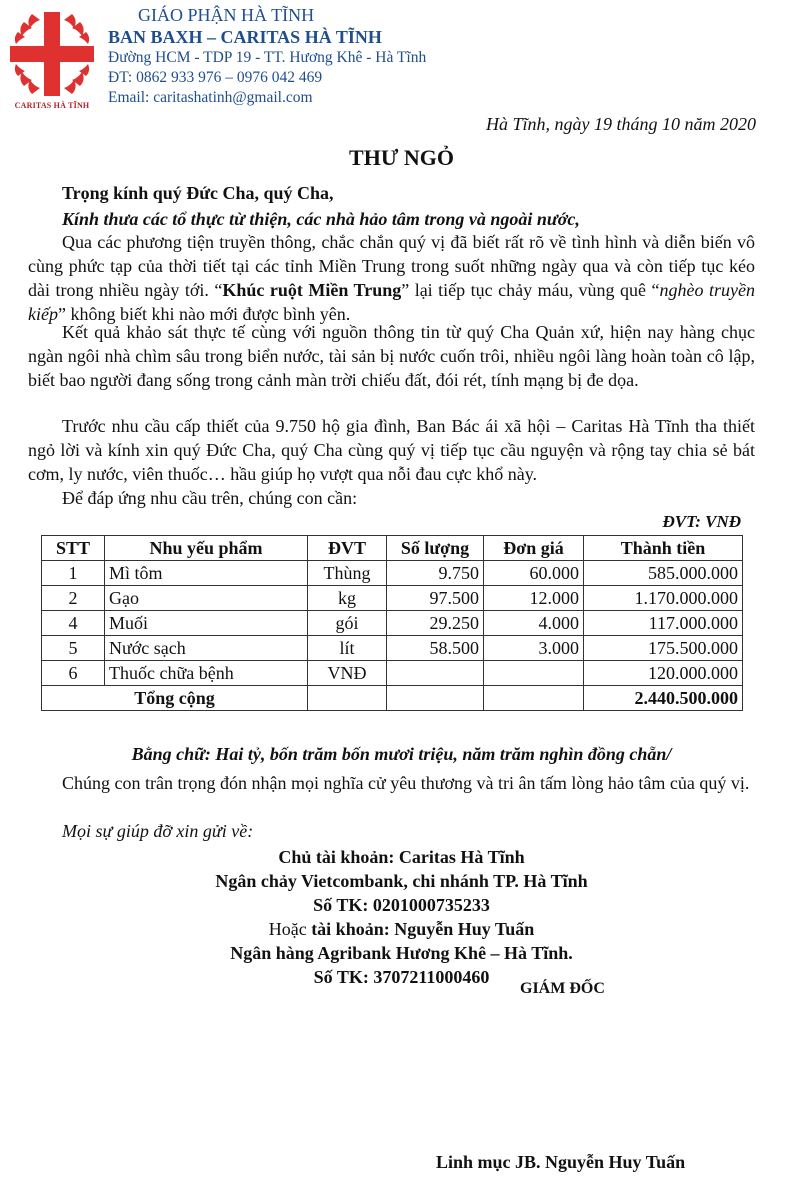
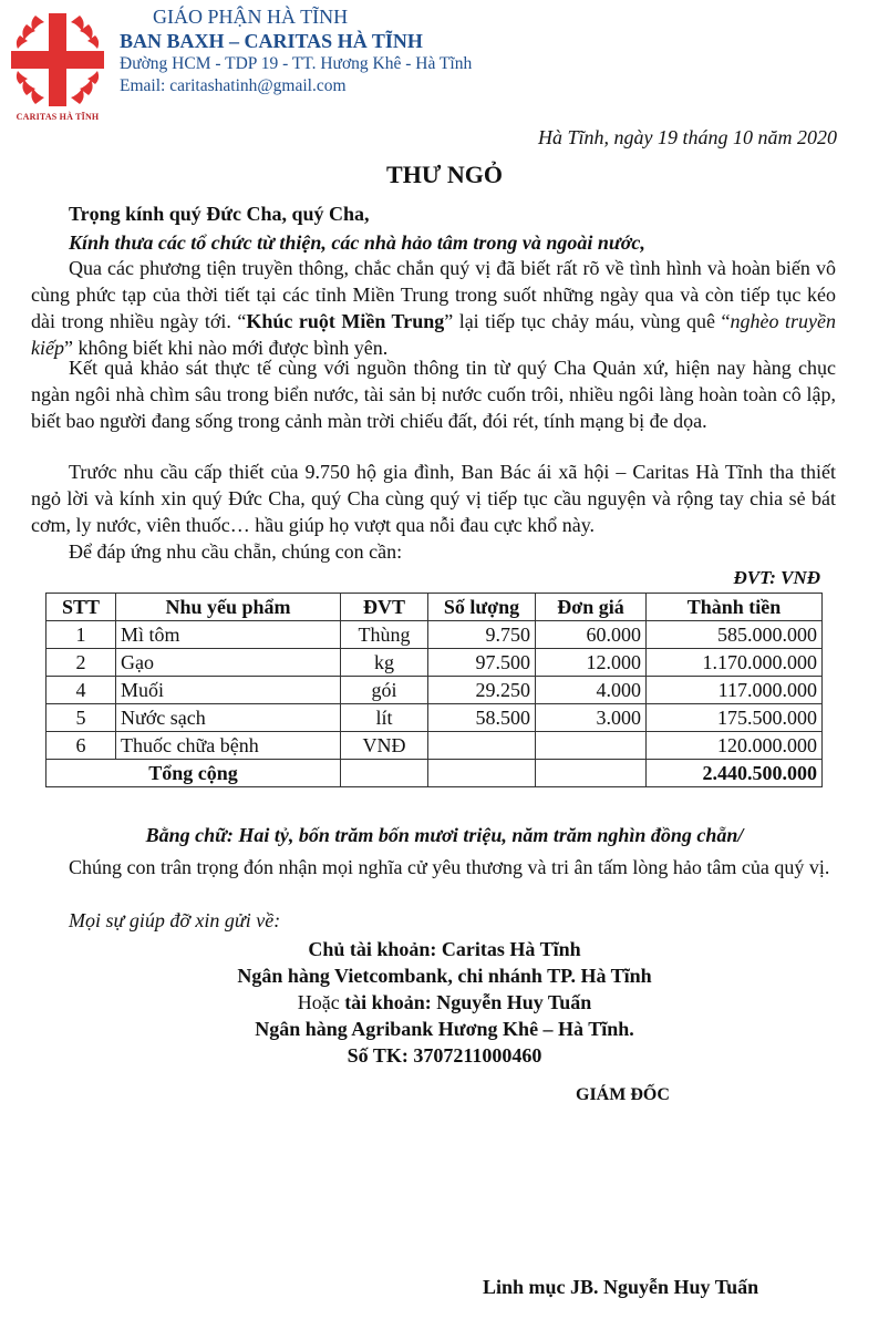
  CARITAS HÀ TĨNH
  GIÁO PHẬN HÀ TĨNH
  BAN BAXH – CARITAS HÀ TĨNH
  Đường HCM - TDP 19 - TT. Hương Khê - Hà Tĩnh
- ĐT: 0862 933 976 – 0976 042 469
  Email: caritashatinh@gmail.com
  Hà Tĩnh, ngày 19 tháng 10 năm 2020
  THƯ NGỎ
  Trọng kính quý Đức Cha, quý Cha,
- Kính thưa các tổ thực từ thiện, các nhà hảo tâm trong và ngoài nước,
+ Kính thưa các tổ chức từ thiện, các nhà hảo tâm trong và ngoài nước,
- Qua các phương tiện truyền thông, chắc chắn quý vị đã biết rất rõ về tình hình và diễn biến vô cùng phức tạp của thời tiết tại các tỉnh Miền Trung trong suốt những ngày qua và còn tiếp tục kéo dài trong nhiều ngày tới. “Khúc ruột Miền Trung” lại tiếp tục chảy máu, vùng quê “nghèo truyền kiếp” không biết khi nào mới được bình yên.
+ Qua các phương tiện truyền thông, chắc chắn quý vị đã biết rất rõ về tình hình và hoàn biến vô cùng phức tạp của thời tiết tại các tỉnh Miền Trung trong suốt những ngày qua và còn tiếp tục kéo dài trong nhiều ngày tới. “Khúc ruột Miền Trung” lại tiếp tục chảy máu, vùng quê “nghèo truyền kiếp” không biết khi nào mới được bình yên.
  Kết quả khảo sát thực tế cùng với nguồn thông tin từ quý Cha Quản xứ, hiện nay hàng chục ngàn ngôi nhà chìm sâu trong biển nước, tài sản bị nước cuốn trôi, nhiều ngôi làng hoàn toàn cô lập, biết bao người đang sống trong cảnh màn trời chiếu đất, đói rét, tính mạng bị đe dọa.
  Trước nhu cầu cấp thiết của 9.750 hộ gia đình, Ban Bác ái xã hội – Caritas Hà Tĩnh tha thiết ngỏ lời và kính xin quý Đức Cha, quý Cha cùng quý vị tiếp tục cầu nguyện và rộng tay chia sẻ bát cơm, ly nước, viên thuốc… hầu giúp họ vượt qua nỗi đau cực khổ này.
- Để đáp ứng nhu cầu trên, chúng con cần:
+ Để đáp ứng nhu cầu chẵn, chúng con cần:
  ĐVT: VNĐ
  STT	Nhu yếu phẩm	ĐVT	Số lượng	Đơn giá	Thành tiền
  1	Mì tôm	Thùng	9.750	60.000	585.000.000
  2	Gạo	kg	97.500	12.000	1.170.000.000
  4	Muối	gói	29.250	4.000	117.000.000
  5	Nước sạch	lít	58.500	3.000	175.500.000
  6	Thuốc chữa bệnh	VNĐ			120.000.000
  Tổng cộng				2.440.500.000
  Bằng chữ: Hai tỷ, bốn trăm bốn mươi triệu, năm trăm nghìn đồng chẵn/
  Chúng con trân trọng đón nhận mọi nghĩa cử yêu thương và tri ân tấm lòng hảo tâm của quý vị.
  Mọi sự giúp đỡ xin gửi về:
  Chủ tài khoản: Caritas Hà Tĩnh
- Ngân chảy Vietcombank, chi nhánh TP. Hà Tĩnh
+ Ngân hàng Vietcombank, chi nhánh TP. Hà Tĩnh
- Số TK: 0201000735233
  Hoặc tài khoản: Nguyễn Huy Tuấn
  Ngân hàng Agribank Hương Khê – Hà Tĩnh.
  Số TK: 3707211000460
  GIÁM ĐỐC
  Linh mục JB. Nguyễn Huy Tuấn
